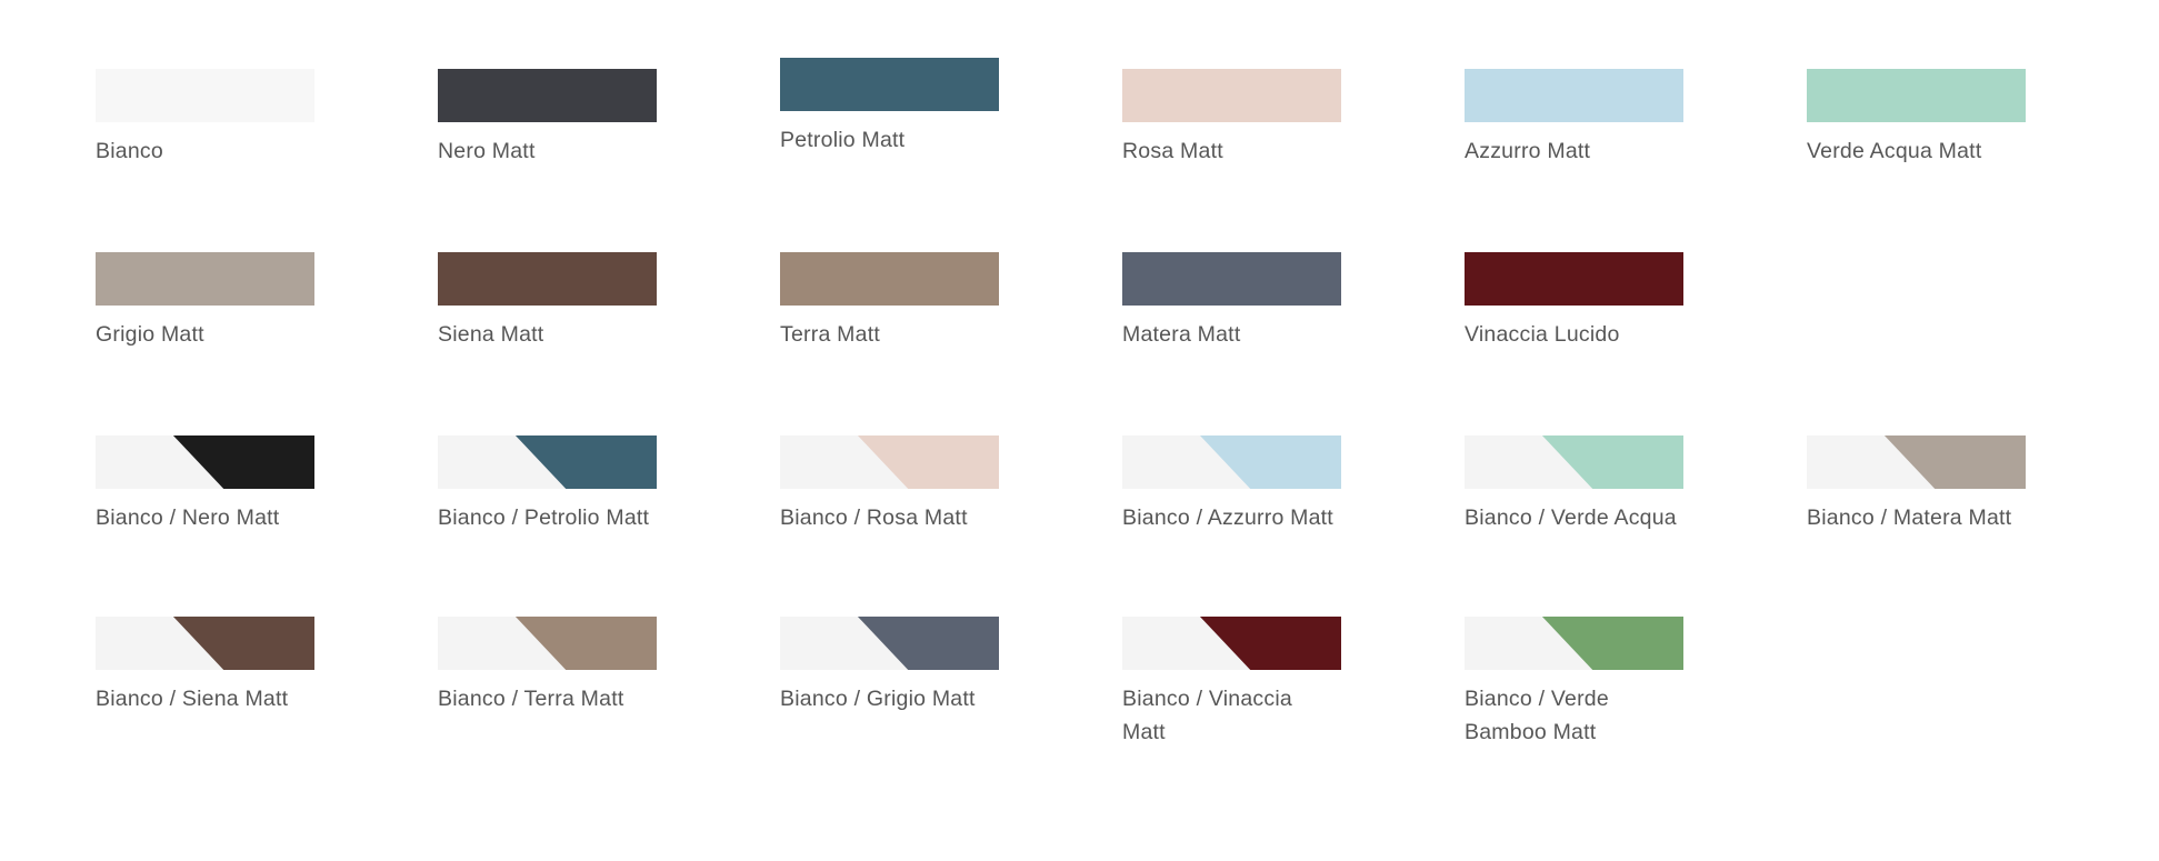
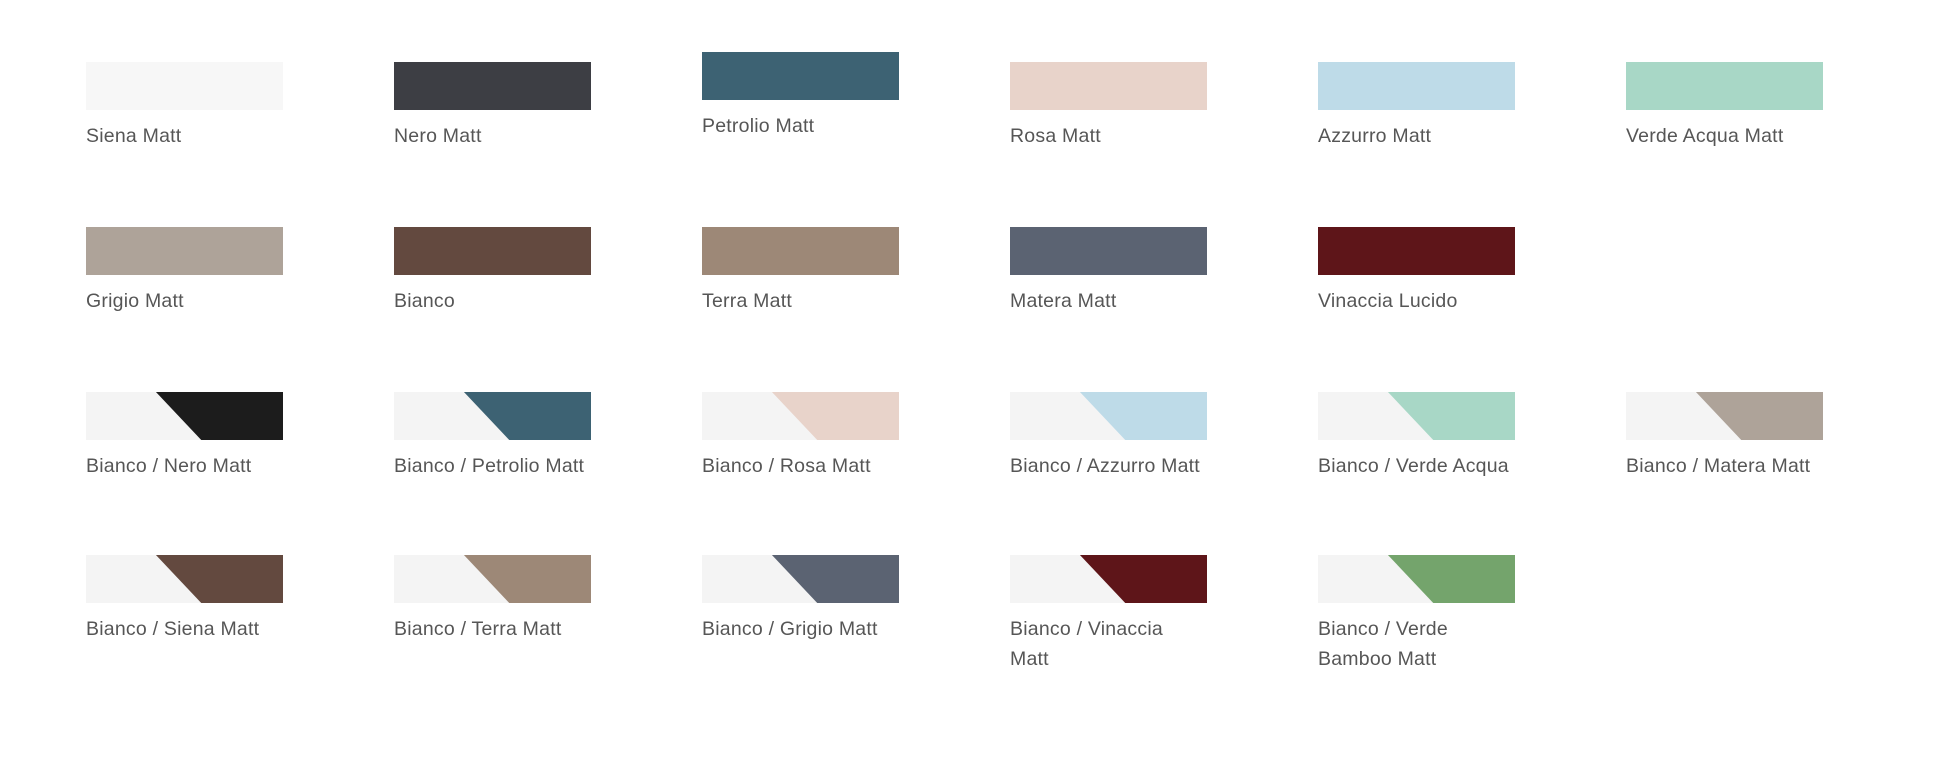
- Bianco
+ Siena Matt
  Nero Matt
  Petrolio Matt
  Rosa Matt
  Azzurro Matt
  Verde Acqua Matt
  Grigio Matt
- Siena Matt
+ Bianco
  Terra Matt
  Matera Matt
  Vinaccia Lucido
  Bianco / Nero Matt
  Bianco / Petrolio Matt
  Bianco / Rosa Matt
  Bianco / Azzurro Matt
  Bianco / Verde Acqua
  Bianco / Matera Matt
  Bianco / Siena Matt
  Bianco / Terra Matt
  Bianco / Grigio Matt
  Bianco / Vinaccia
  Matt
  Bianco / Verde
  Bamboo Matt
